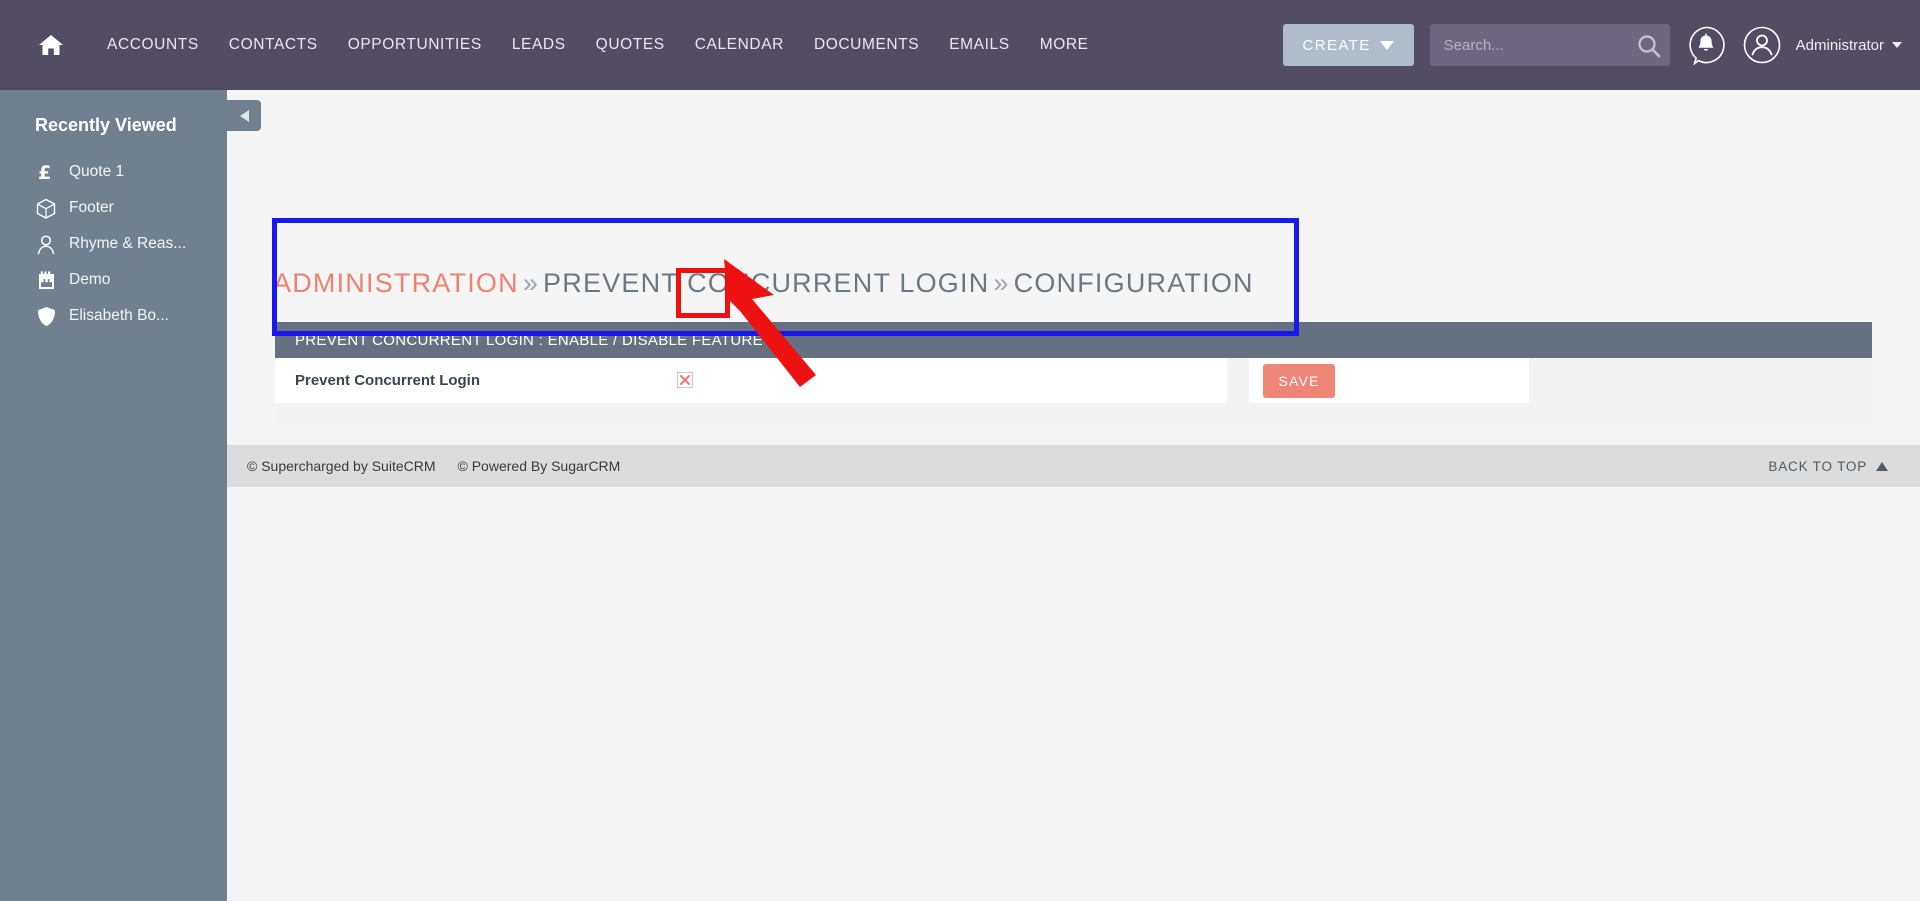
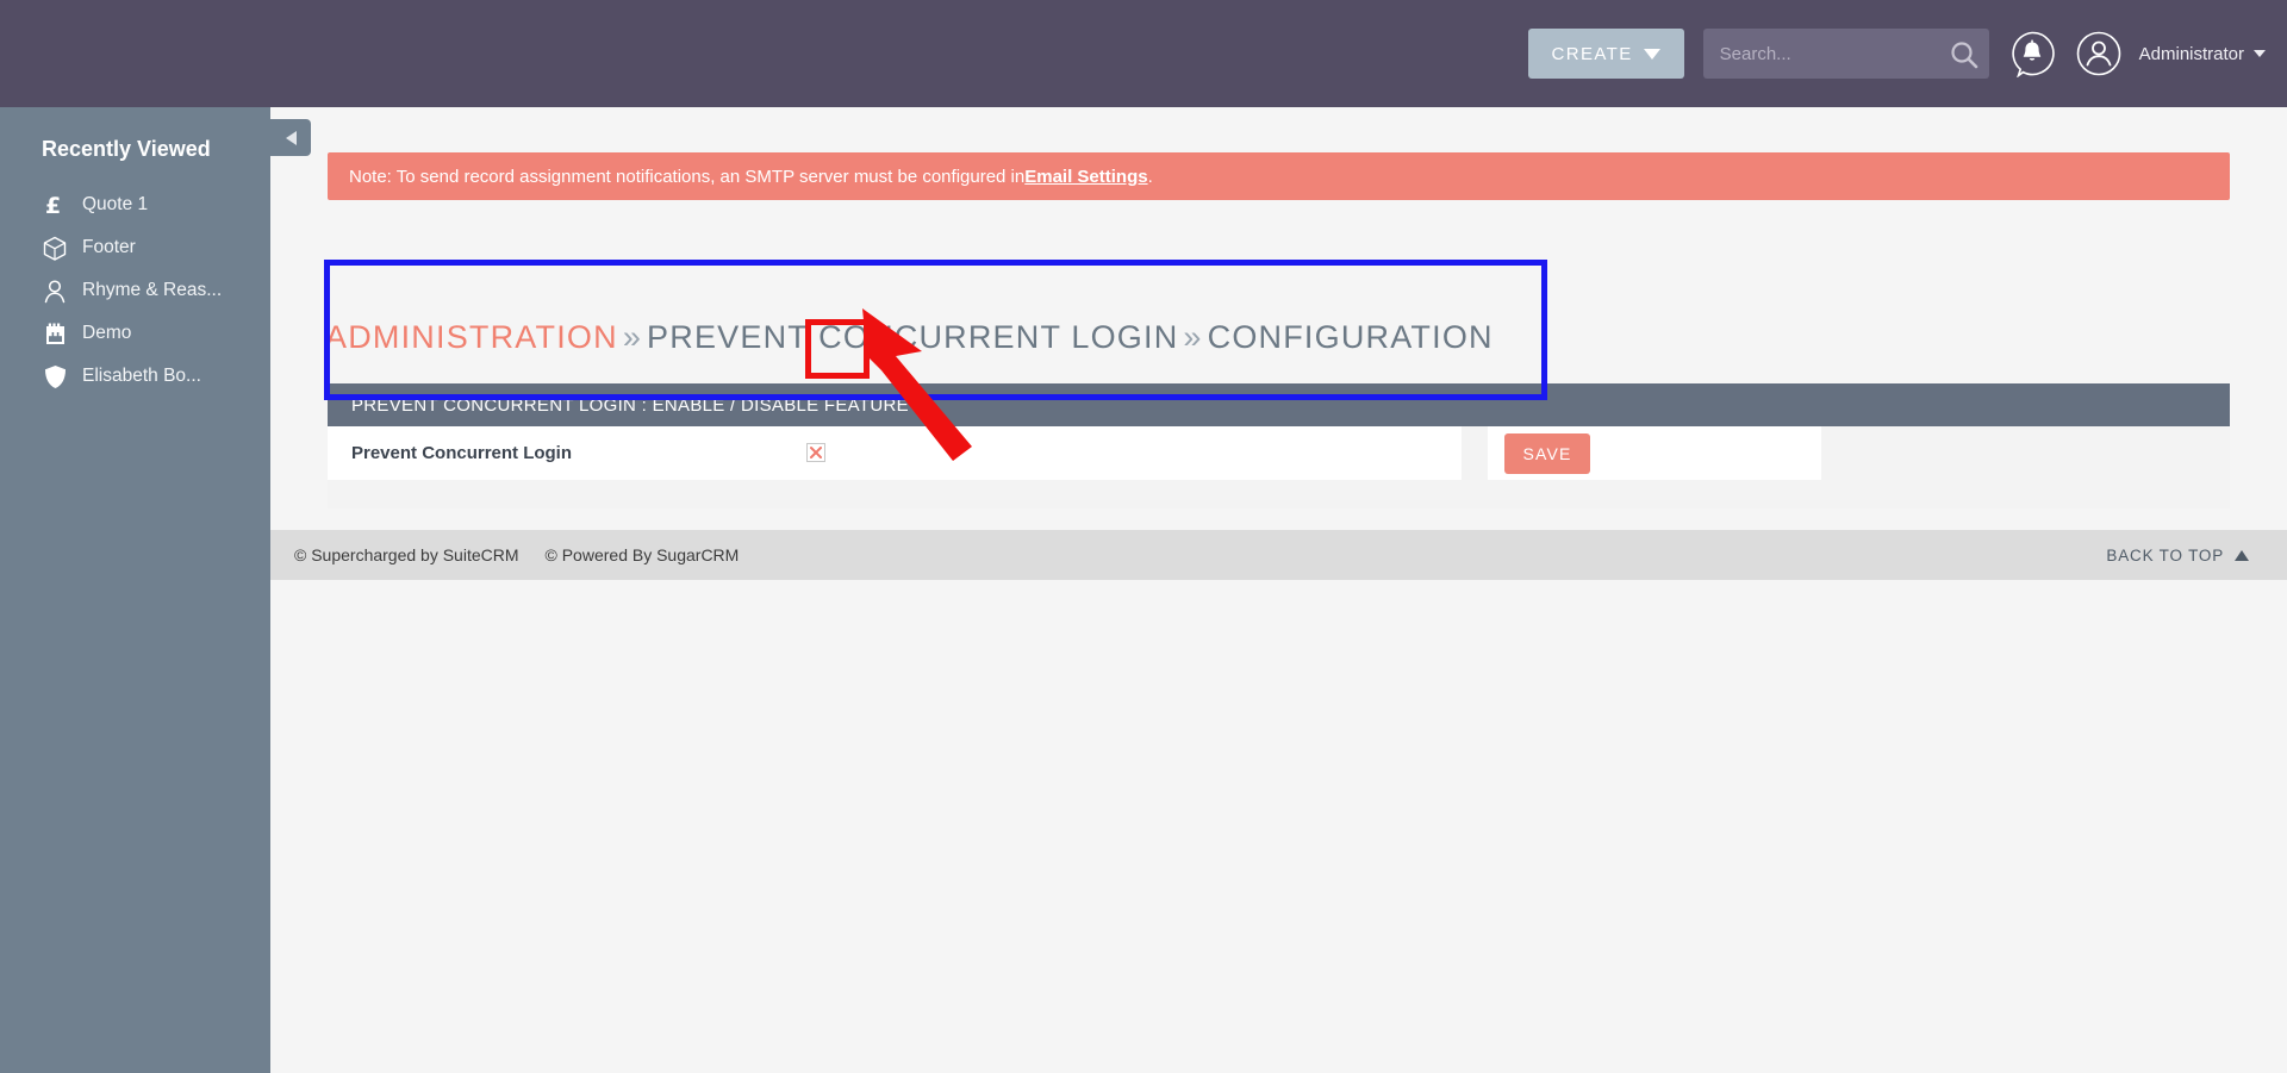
- ACCOUNTS
- CONTACTS
- OPPORTUNITIES
- LEADS
- QUOTES
- CALENDAR
- DOCUMENTS
- EMAILS
- MORE
  CREATE
  Search...
  Administrator
  Recently Viewed
  £
  Quote 1
  Footer
  Rhyme & Reas...
  Demo
  Elisabeth Bo...
+ Note: To send record assignment notifications, an SMTP server must be configured in
+ Email Settings
+ .
  ADMINISTRATION » PREVENT COCURRENT LOGIN » CONFIGURATION
  PREVENT CONCURRENT LOGIN : ENABLE / DISABLE FEATURE
  Prevent Concurrent Login			SAVE
  © Supercharged by SuiteCRM
  © Powered By SugarCRM
  BACK TO TOP
